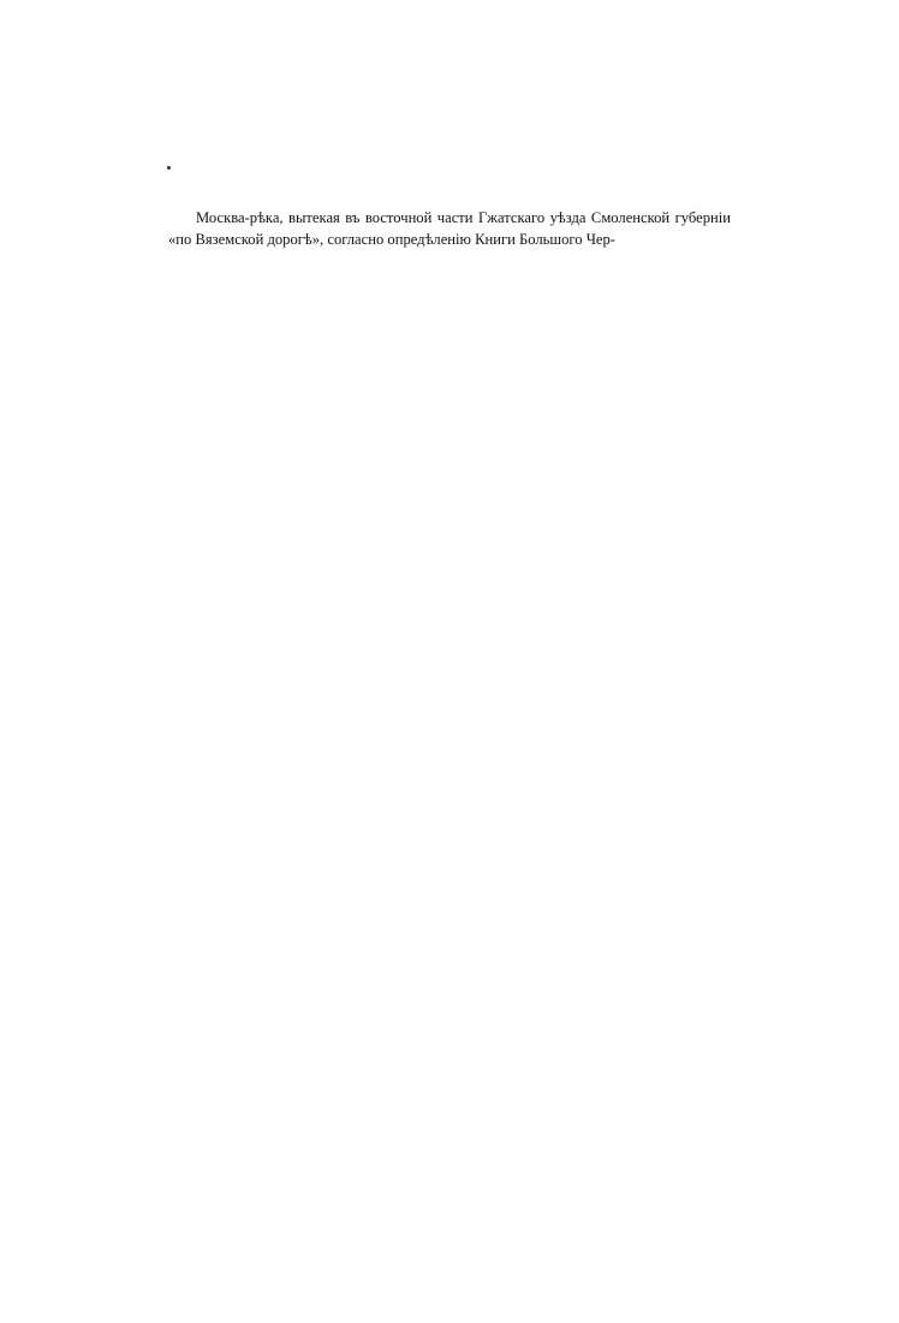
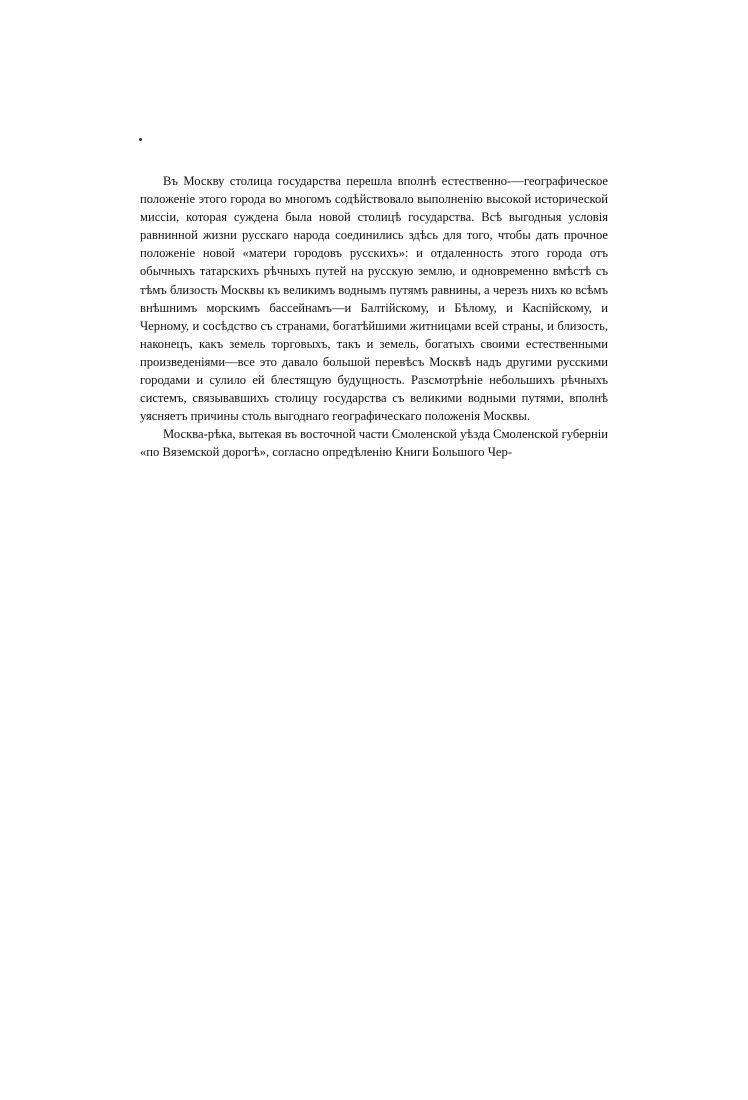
+ Въ Москву столица государства перешла вполнѣ естественно-—географи­ческое положеніе этого города во многомъ содѣйствовало выполненію высокой исторической миссіи, которая суждена была новой столицѣ государства. Всѣ выгодныя условія равнинной жизни русскаго народа соединились здѣсь для того, чтобы дать прочное положеніе новой «матери городовъ русскихъ»: и отдаленность этого города отъ обычныхъ татарскихъ рѣчныхъ путей на рус­скую землю, и одновременно вмѣстѣ съ тѣмъ близость Москвы къ великимъ воднымъ путямъ равнины, а черезъ нихъ ко всѣмъ внѣшнимъ морскимъ бассейнамъ—и Балтійскому, и Бѣлому, и Каспійскому, и Черному, и сосѣдство съ странами, богатѣйшими житницами всей страны, и близость, наконецъ, какъ земель торговыхъ, такъ и земель, богатыхъ своими естественными произ­веденіями—все это давало большой перевѣсъ Москвѣ надъ другими русскими городами и сулило ей блестящую будущность. Разсмотрѣніе небольшихъ рѣч­ныхъ системъ, связывавшихъ столицу государства съ великими водными путями, вполнѣ уясняетъ причины столь выгоднаго географическаго положенія Москвы.
- Москва-рѣка, вытекая въ восточной части Гжатскаго уѣзда Смоленской губерніи «по Вяземской дорогѣ», согласно опредѣленію Книги Большого Чер-
+ Москва-рѣка, вытекая въ восточной части Смоленской уѣзда Смоленской губерніи «по Вяземской дорогѣ», согласно опредѣленію Книги Большого Чер-
